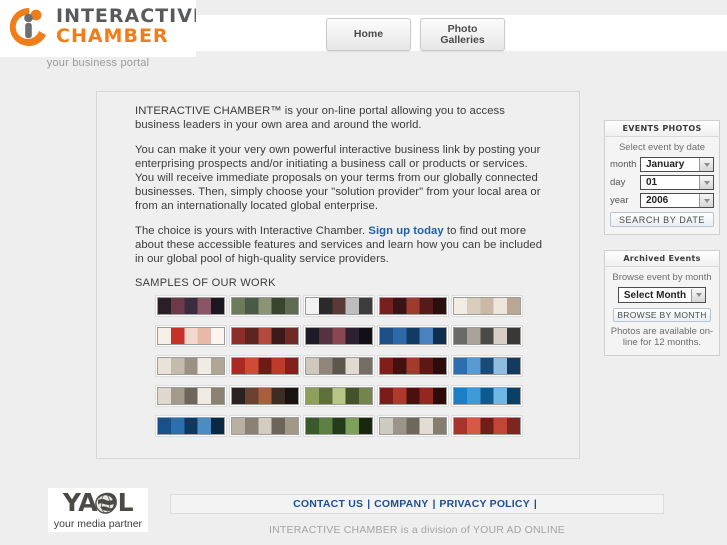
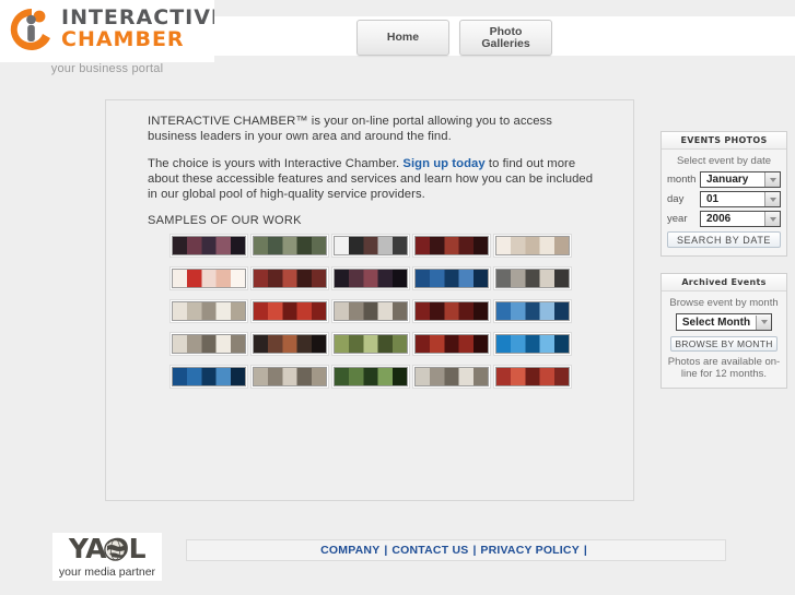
  INTERACTIV
  CHAMBER
  your business portal
  Home
  Photo
  Galleries
- INTERACTIVE CHAMBER™ is your on-line portal allowing you to access business leaders in your own area and around the world.
+ INTERACTIVE CHAMBER™ is your on-line portal allowing you to access business leaders in your own area and around the find.
- You can make it your very own powerful interactive business link by posting your enterprising prospects and/or initiating a business call or products or services. You will receive immediate proposals on your terms from our globally connected businesses. Then, simply choose your "solution provider" from your local area or from an internationally located global enterprise.
  The choice is yours with Interactive Chamber. Sign up today to find out more about these accessible features and services and learn how you can be included in our global pool of high-quality service providers.
  SAMPLES OF OUR WORK
  EVENTS PHOTOS
  Select event by date
  month
  January
  day
  01
  year
  2006
  SEARCH BY DATE
  Archived Events
  Browse event by month
  Select Month
  BROWSE BY MONTH
  Photos are available on-line for 12 months.
  YAL
  your media partner
- CONTACT US
+ COMPANY
  |
- COMPANY
+ CONTACT US
  |
  PRIVACY POLICY
  |
- INTERACTIVE CHAMBER is a division of YOUR AD ONLINE
